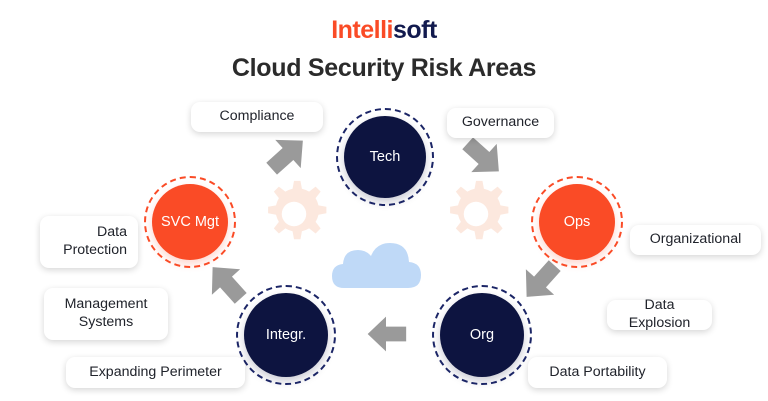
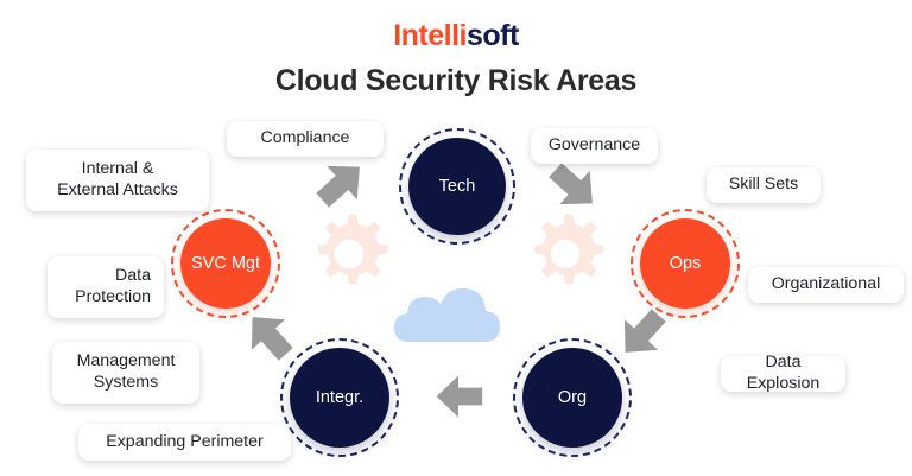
  Intellisoft
  Cloud Security Risk Areas
  Tech
  SVC Mgt
  Ops
  Integr.
  Org
  Compliance
+ Internal &
+ External Attacks
  Data
  Protection
  Management
  Systems
  Expanding Perimeter
  Governance
+ Skill Sets
  Organizational
  Data Explosion
- Data Portability
